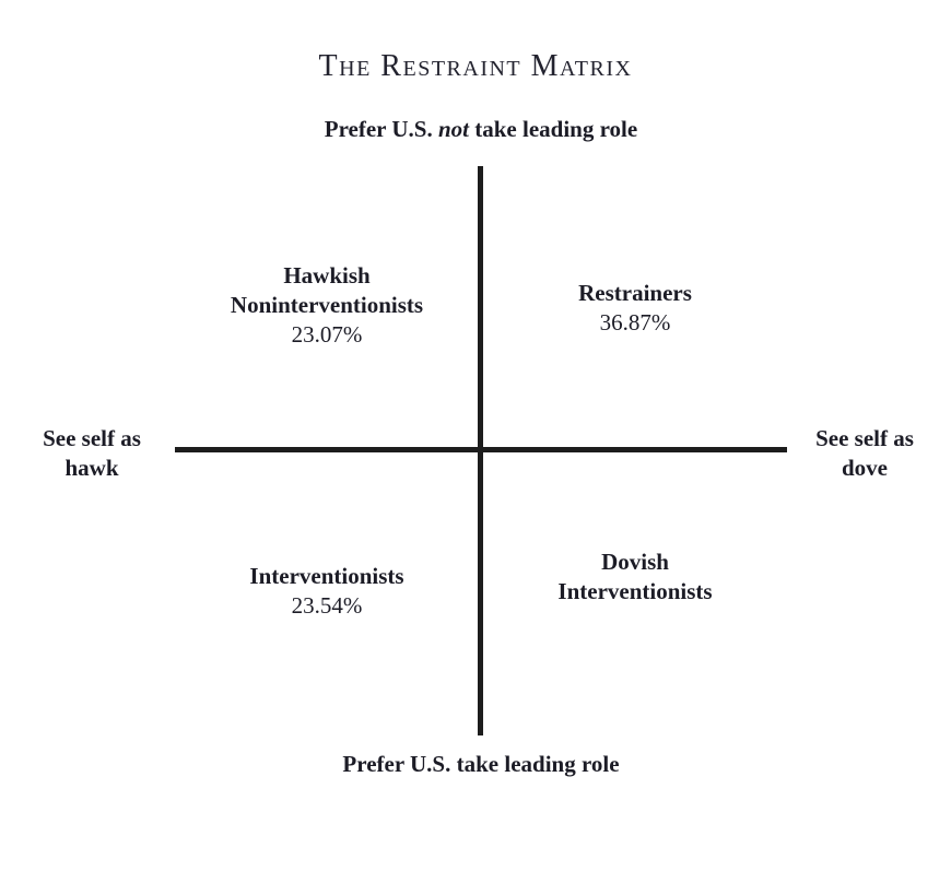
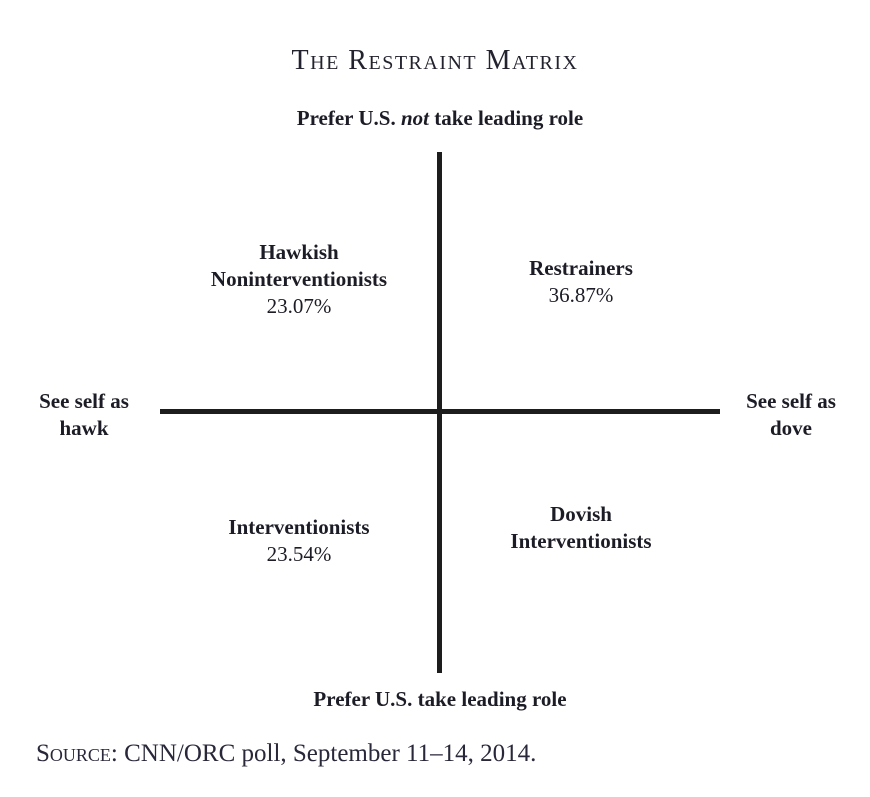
  The Restraint Matrix
  Prefer U.S. not take leading role
  See self as
  hawk
  See self as
  dove
  Hawkish
  Noninterventionists
  23.07%
  Restrainers
  36.87%
  Interventionists
  23.54%
  Dovish
  Interventionists
  Prefer U.S. take leading role
+ Source: CNN/ORC poll, September 11–14, 2014.
